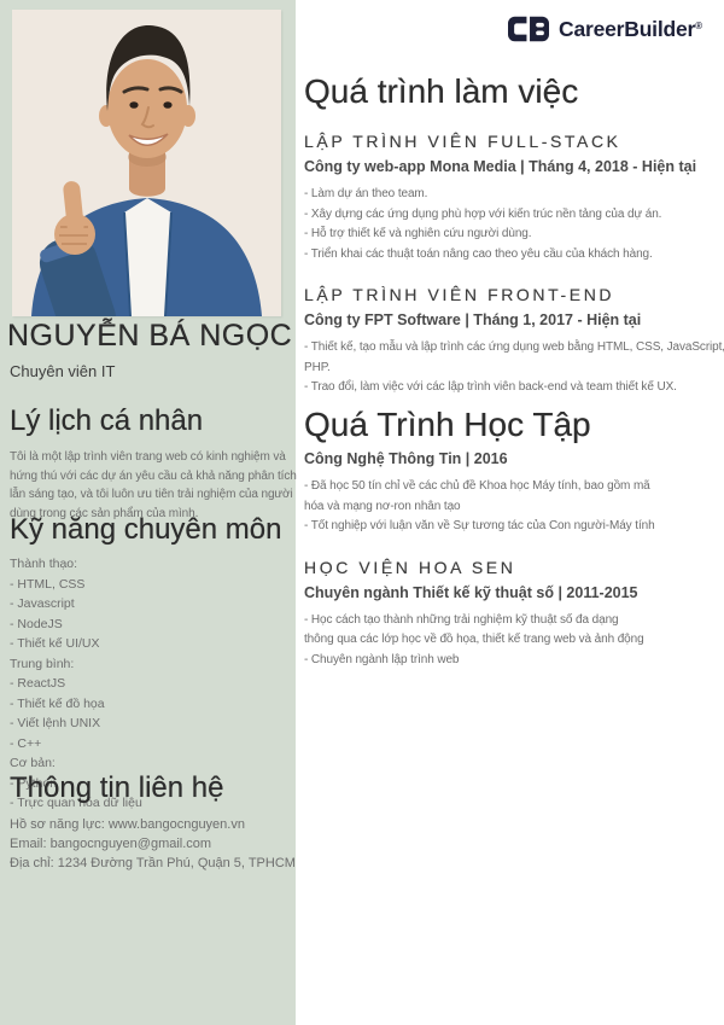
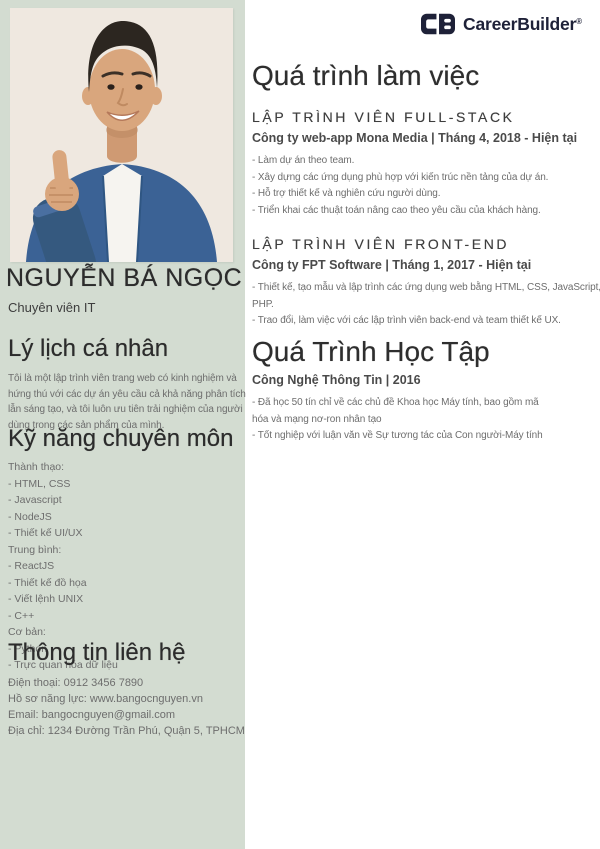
  NGUYỄN BÁ NGỌC
  Chuyên viên IT
  Lý lịch cá nhân
  Tôi là một lập trình viên trang web có kinh nghiệm và
  hứng thú với các dự án yêu cầu cả khả năng phân tích
  lẫn sáng tạo, và tôi luôn ưu tiên trải nghiệm của người
  dùng trong các sản phẩm của mình.
  Kỹ năng chuyên môn
  Thành thạo:
  - HTML, CSS
  - Javascript
  - NodeJS
  - Thiết kế UI/UX
  Trung bình:
  - ReactJS
  - Thiết kế đồ họa
  - Viết lệnh UNIX
  - C++
  Cơ bản:
  - Python
  - Trực quan hóa dữ liệu
  Thông tin liên hệ
+ Điện thoại: 0912 3456 7890
  Hồ sơ năng lực: www.bangocnguyen.vn
  Email: bangocnguyen@gmail.com
  Địa chỉ: 1234 Đường Trần Phú, Quận 5, TPHCM
  CareerBuilder®
  Quá trình làm việc
  LẬP TRÌNH VIÊN FULL-STACK
  Công ty web-app Mona Media | Tháng 4, 2018 - Hiện tại
  - Làm dự án theo team.
  - Xây dựng các ứng dụng phù hợp với kiến trúc nền tảng của dự án.
  - Hỗ trợ thiết kế và nghiên cứu người dùng.
  - Triển khai các thuật toán nâng cao theo yêu cầu của khách hàng.
  LẬP TRÌNH VIÊN FRONT-END
  Công ty FPT Software | Tháng 1, 2017 - Hiện tại
  - Thiết kế, tạo mẫu và lập trình các ứng dụng web bằng HTML, CSS, JavaScript
  PHP.
  - Trao đổi, làm việc với các lập trình viên back-end và team thiết kế UX.
  Quá Trình Học Tập
  Công Nghệ Thông Tin | 2016
  - Đã học 50 tín chỉ về các chủ đề Khoa học Máy tính, bao gồm mã
  hóa và mạng nơ-ron nhân tạo
  - Tốt nghiệp với luận văn về Sự tương tác của Con người-Máy tính
- HỌC VIỆN HOA SEN
- Chuyên ngành Thiết kế kỹ thuật số | 2011-2015
- - Học cách tạo thành những trải nghiệm kỹ thuật số đa dạng
- thông qua các lớp học về đồ họa, thiết kế trang web và ảnh động
- - Chuyên ngành lập trình web
